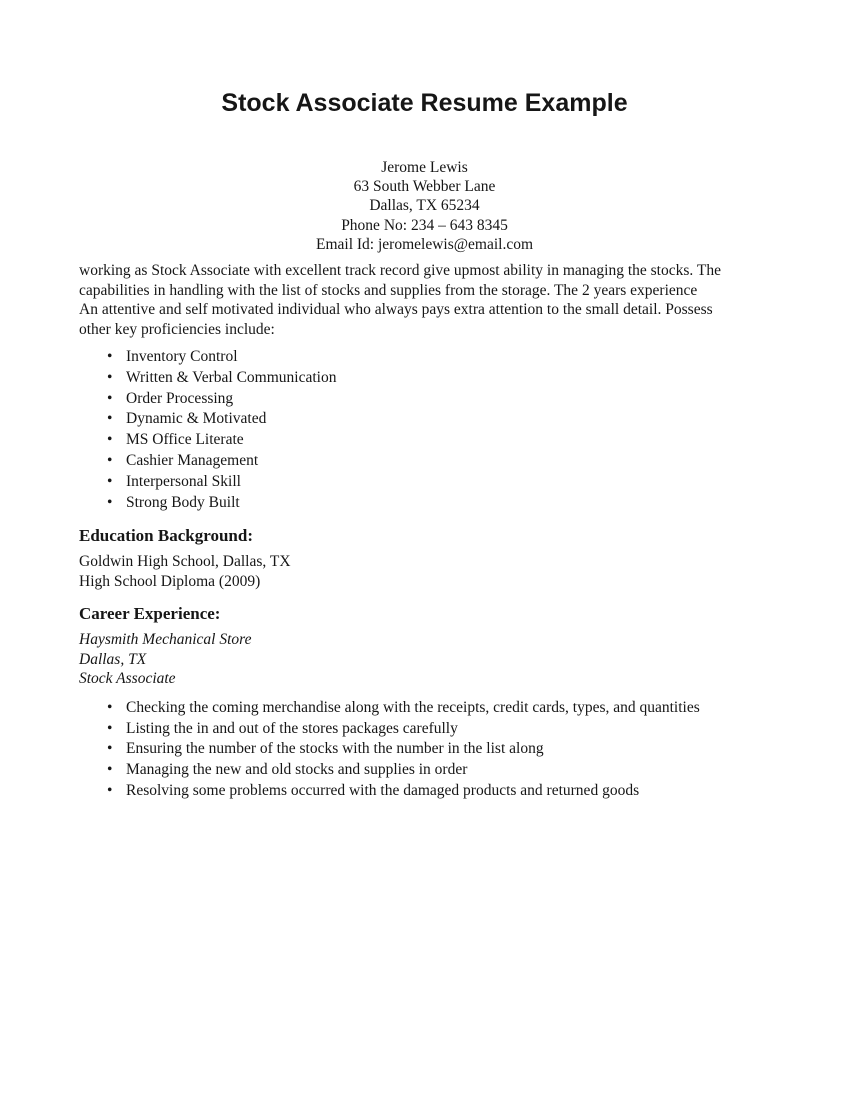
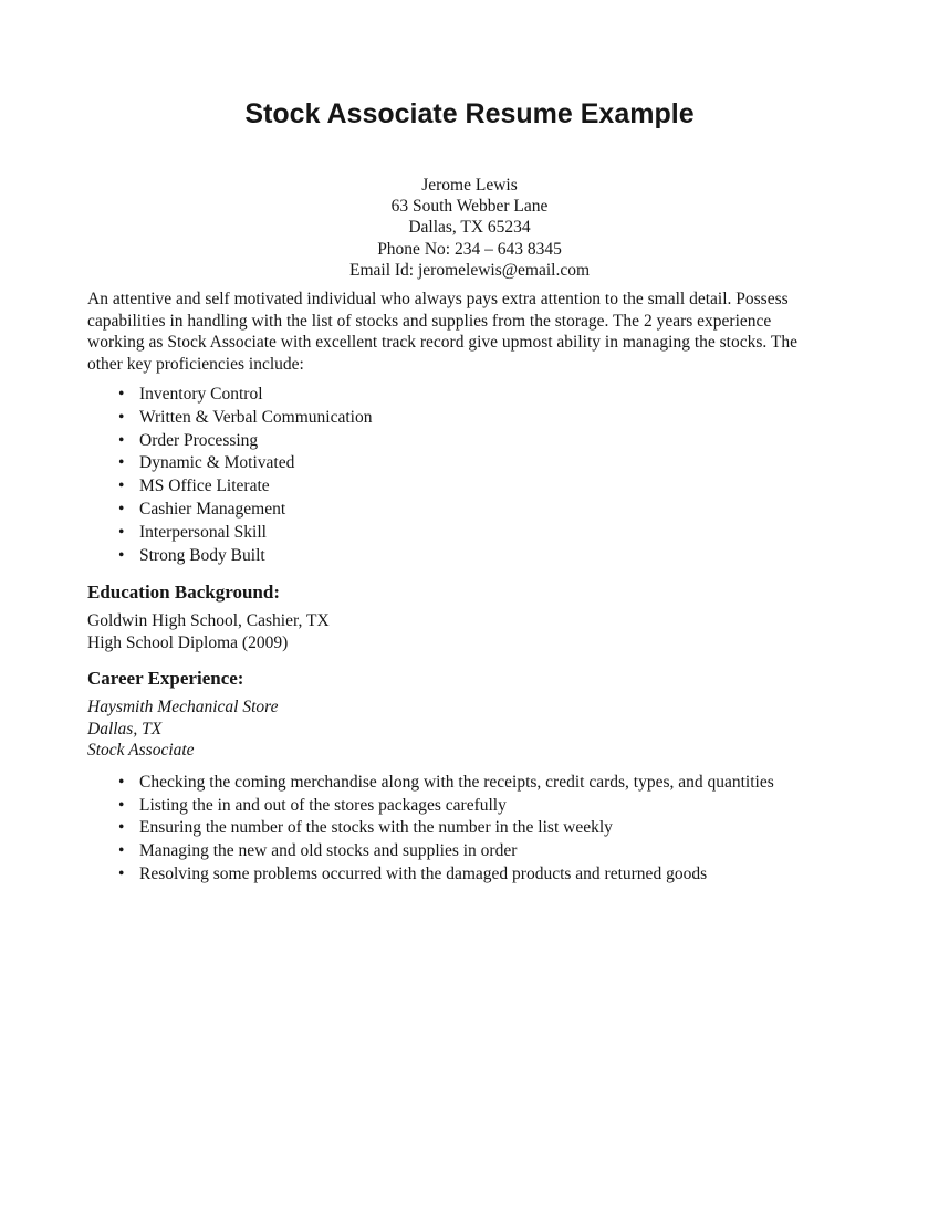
  Stock Associate Resume Example
  Jerome Lewis
  63 South Webber Lane
  Dallas, TX 65234
  Phone No: 234 – 643 8345
  Email Id: jeromelewis@email.com
- working as Stock Associate with excellent track record give upmost ability in managing the stocks. The
+ An attentive and self motivated individual who always pays extra attention to the small detail. Possess
  capabilities in handling with the list of stocks and supplies from the storage. The 2 years experience
- An attentive and self motivated individual who always pays extra attention to the small detail. Possess
+ working as Stock Associate with excellent track record give upmost ability in managing the stocks. The
  other key proficiencies include:
  Inventory Control
  Written & Verbal Communication
  Order Processing
  Dynamic & Motivated
  MS Office Literate
  Cashier Management
  Interpersonal Skill
  Strong Body Built
  Education Background:
- Goldwin High School, Dallas, TX
+ Goldwin High School, Cashier, TX
  High School Diploma (2009)
  Career Experience:
  Haysmith Mechanical Store
  Dallas, TX
  Stock Associate
  Checking the coming merchandise along with the receipts, credit cards, types, and quantities
  Listing the in and out of the stores packages carefully
- Ensuring the number of the stocks with the number in the list along
+ Ensuring the number of the stocks with the number in the list weekly
  Managing the new and old stocks and supplies in order
  Resolving some problems occurred with the damaged products and returned goods
